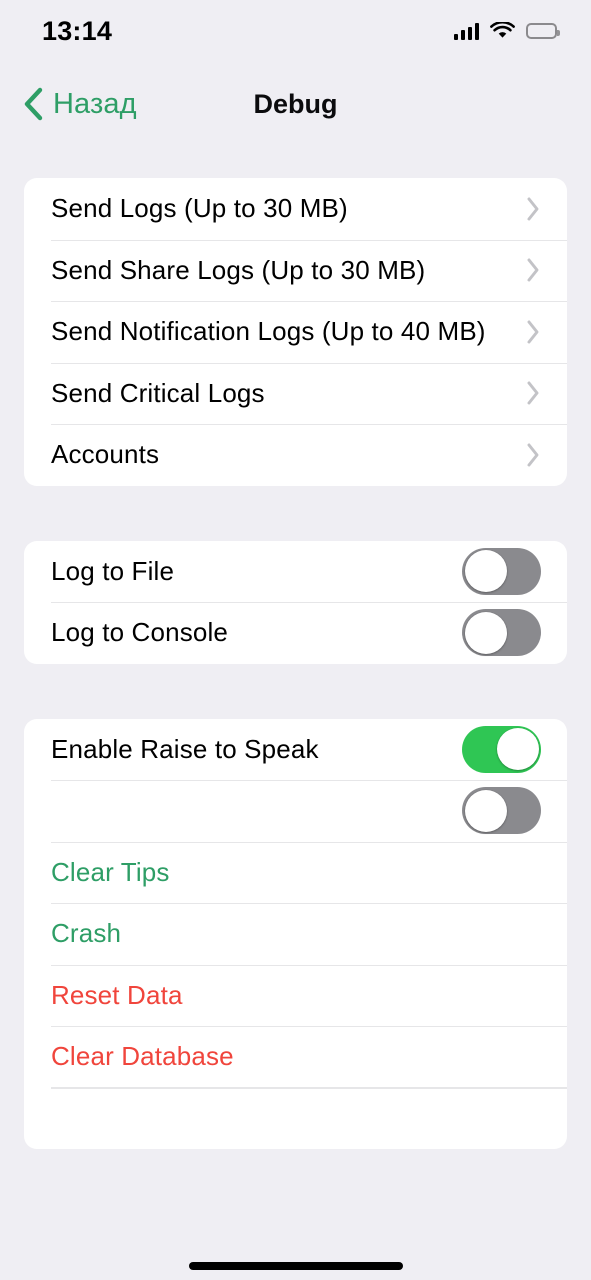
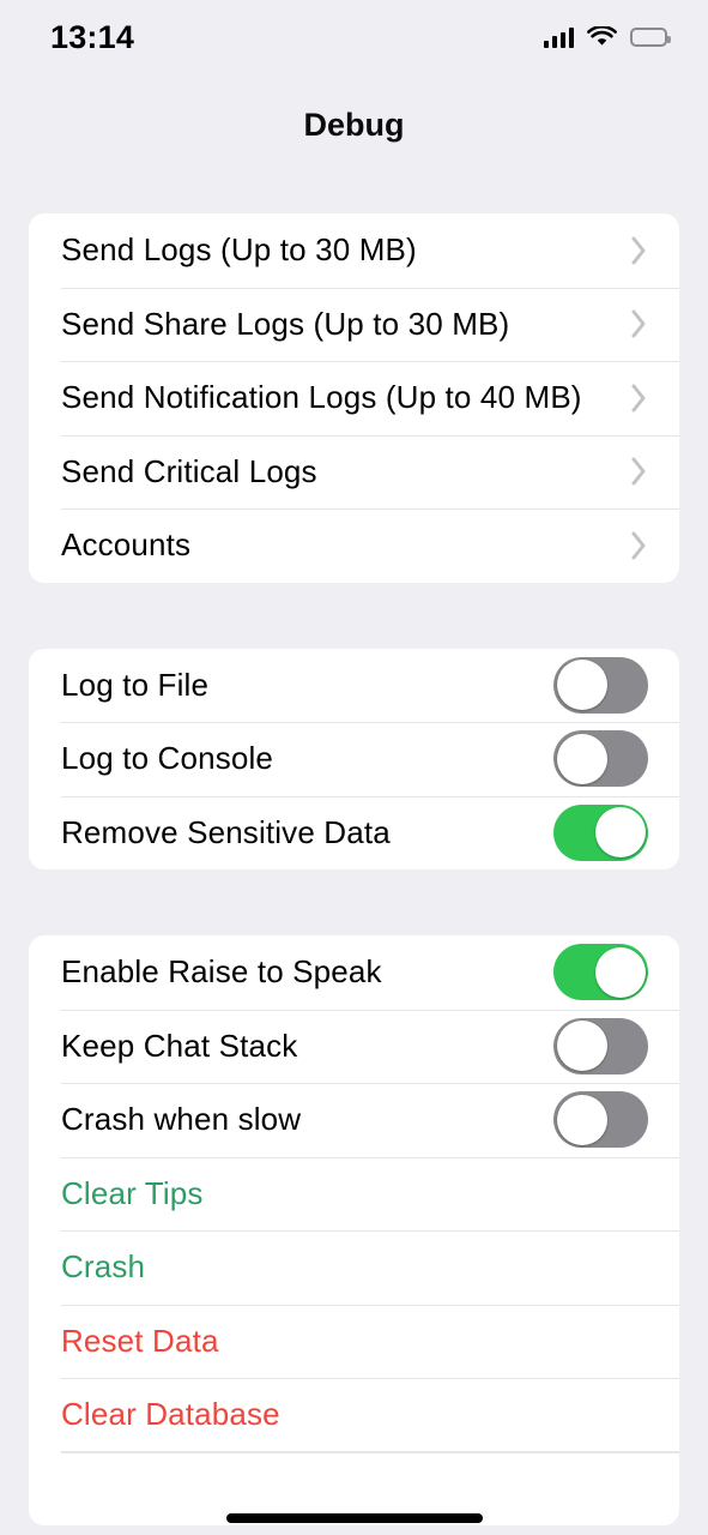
  13:14
- Назад
  Debug
  Send Logs (Up to 30 MB)
  Send Share Logs (Up to 30 MB)
  Send Notification Logs (Up to 40 MB)
  Send Critical Logs
  Accounts
  Log to File
  Log to Console
+ Remove Sensitive Data
  Enable Raise to Speak
+ Keep Chat Stack
+ Crash when slow
  Clear Tips
  Crash
  Reset Data
  Clear Database
